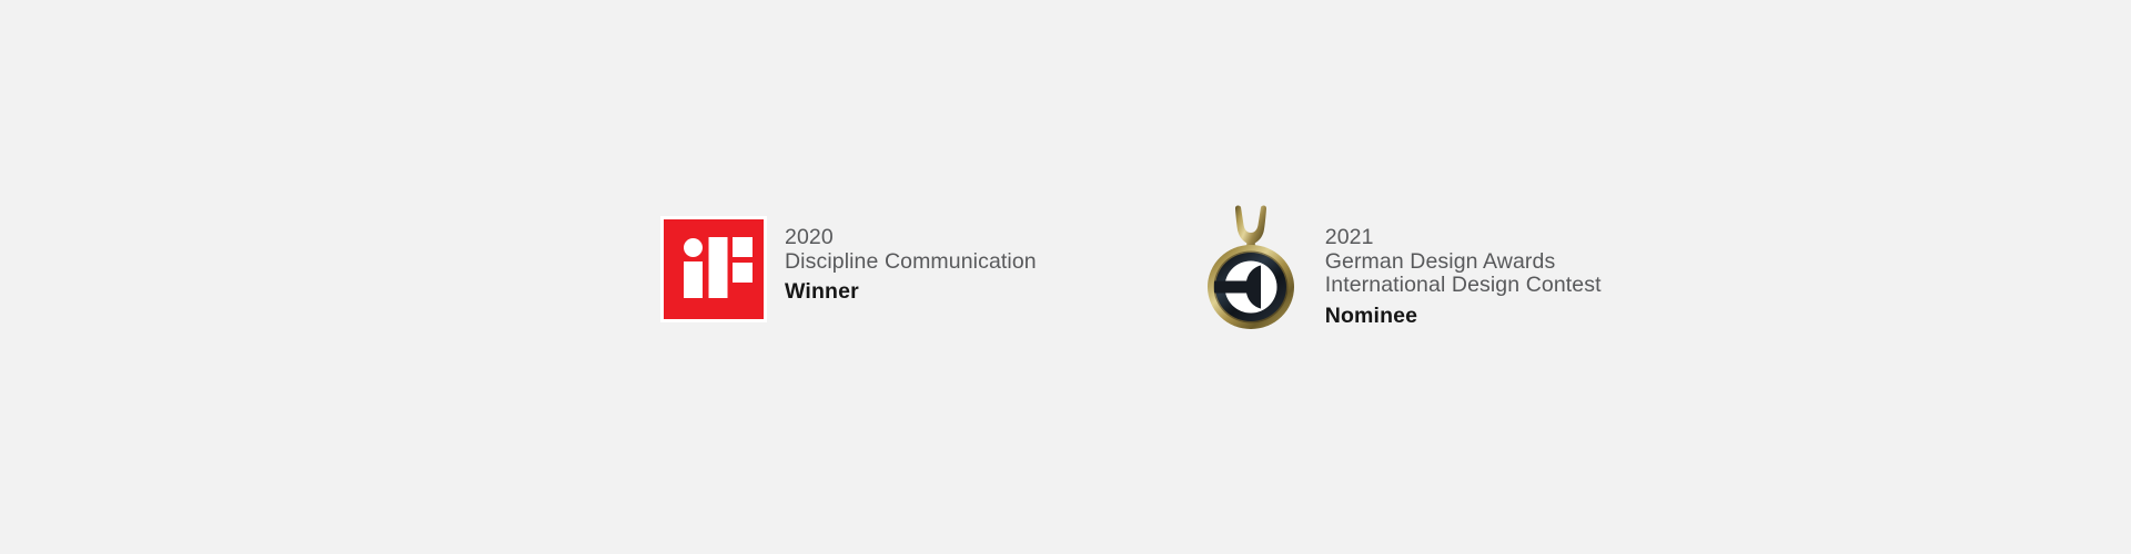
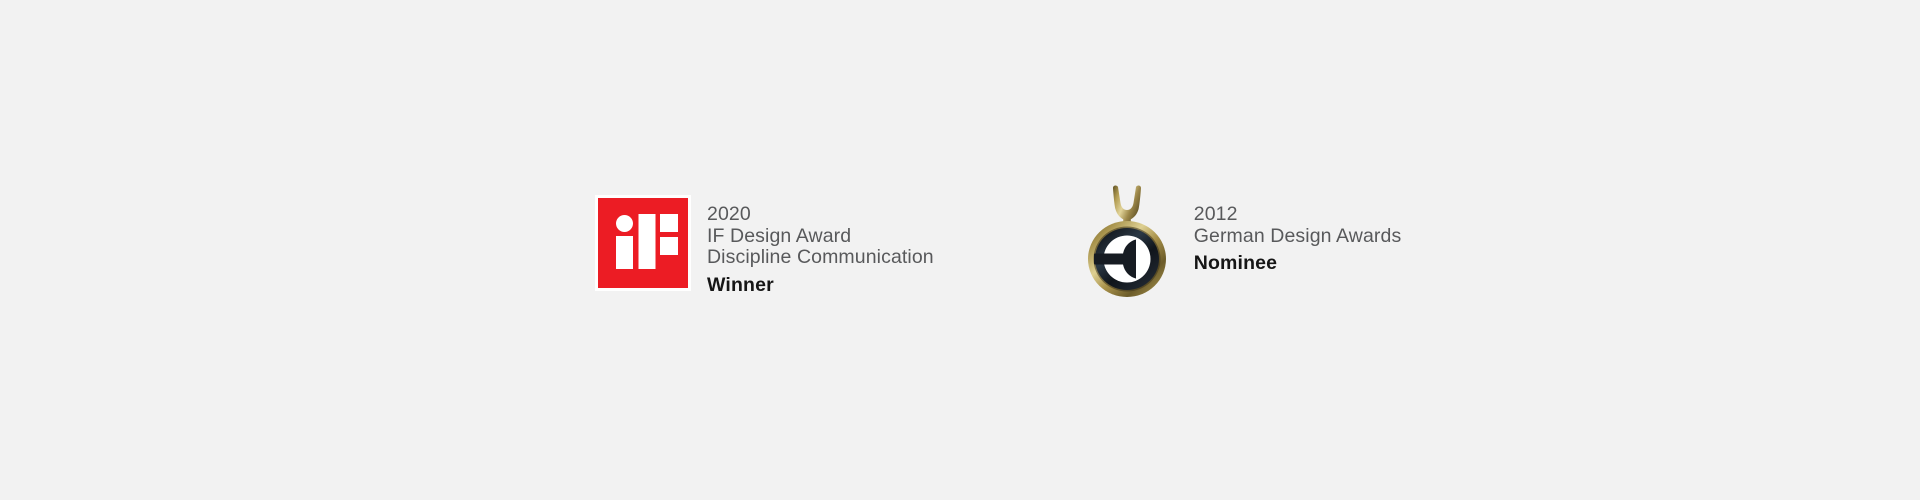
  2020
+ IF Design Award
  Discipline Communication
  Winner
- 2021
+ 2012
  German Design Awards
- International Design Contest
  Nominee
